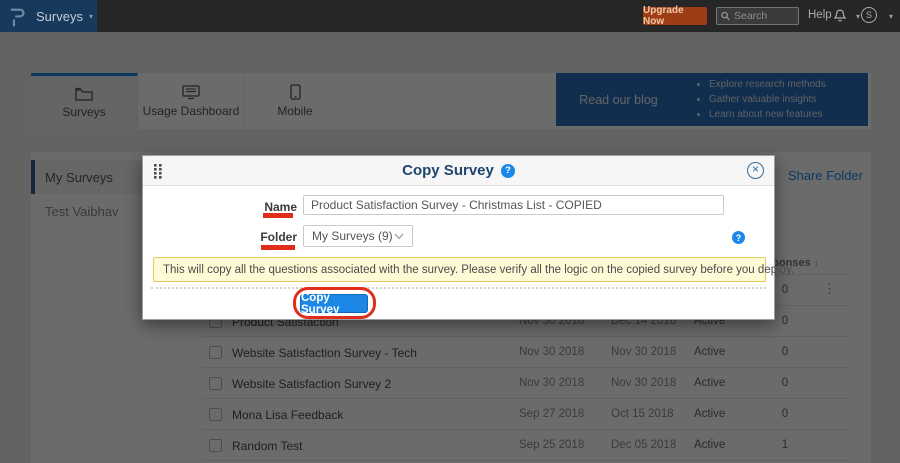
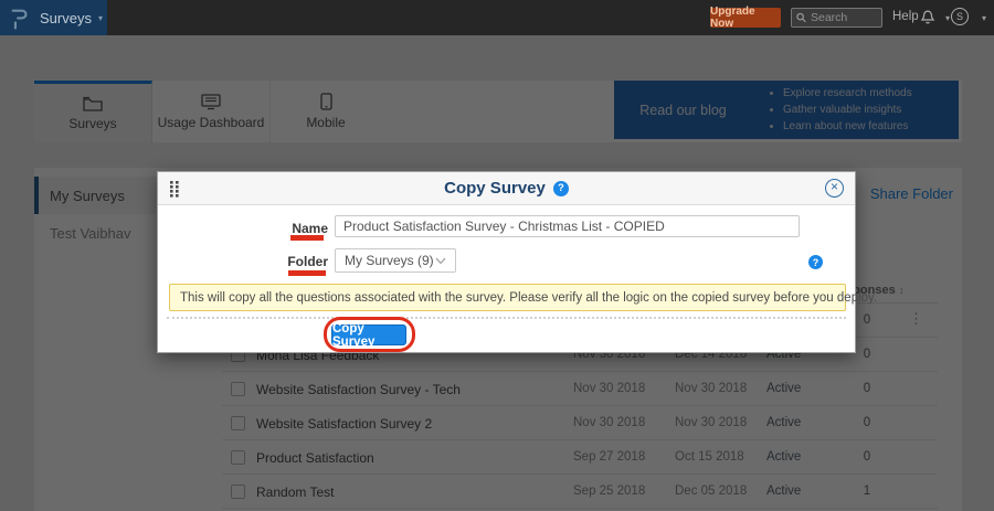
  Surveys
  ▾
  Upgrade Now
  Search
  Help
  ▾
  S
  ▾
  Surveys
  Usage Dashboard
  Mobile
  Read our blog
  Explore research methods
  Gather valuable insights
  Learn about new features
  My Surveys
  Test Vaibhav
  Share Folder
  ↕
  0
  ⋮
- Product Satisfaction
+ Mona Lisa Feedback
  Nov 30 2018
  Dec 14 2018
  Active
  0
  Website Satisfaction Survey - Tech
  Nov 30 2018
  Nov 30 2018
  Active
  0
  Website Satisfaction Survey 2
  Nov 30 2018
  Nov 30 2018
  Active
  0
- Mona Lisa Feedback
+ Product Satisfaction
  Sep 27 2018
  Oct 15 2018
  Active
  0
  Random Test
  Sep 25 2018
  Dec 05 2018
  Active
  1
  Copy Survey
  ?
  ×
  Name
  Product Satisfaction Survey - Christmas List - COPIED
  Folder
  My Surveys (9)
  ?
  This will copy all the questions associated with the survey. Please verify all the logic on the copied survey before you deploy.
  Copy Survey
